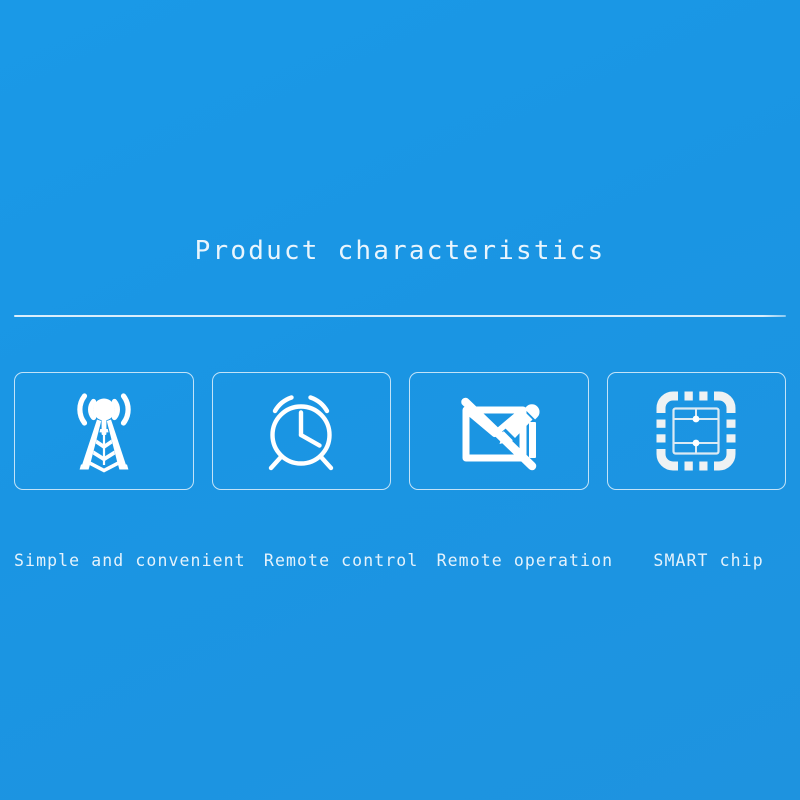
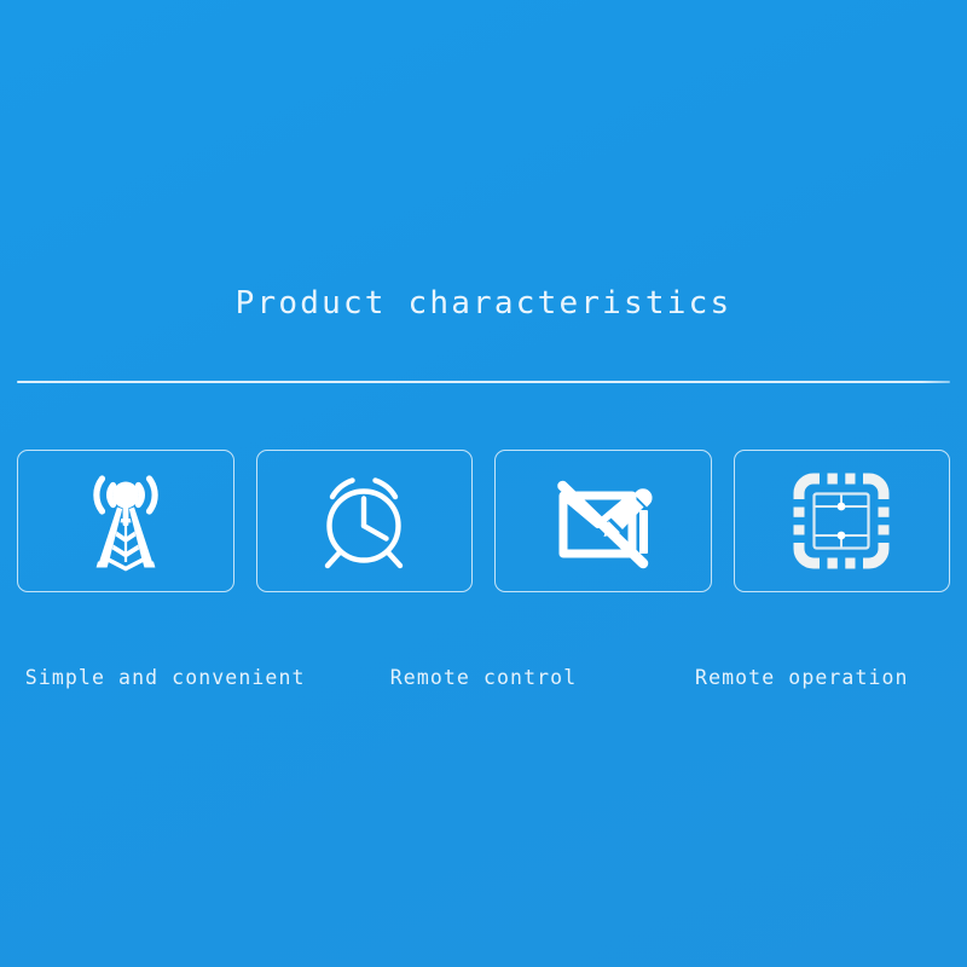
  Product characteristics
  Simple and convenient
  Remote control
  Remote operation
- SMART chip
